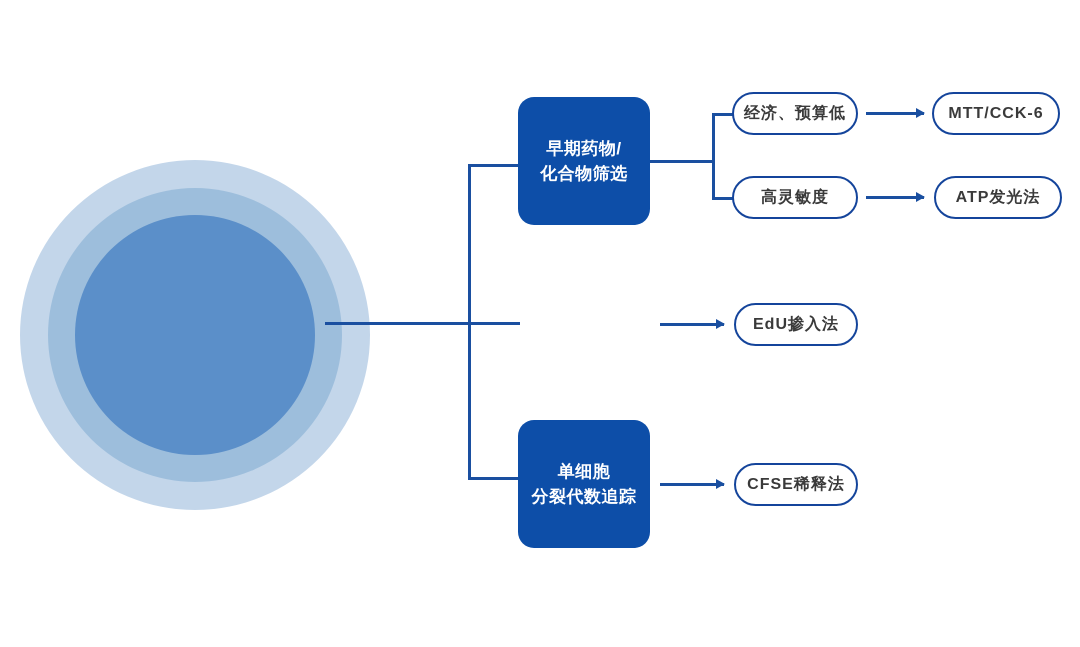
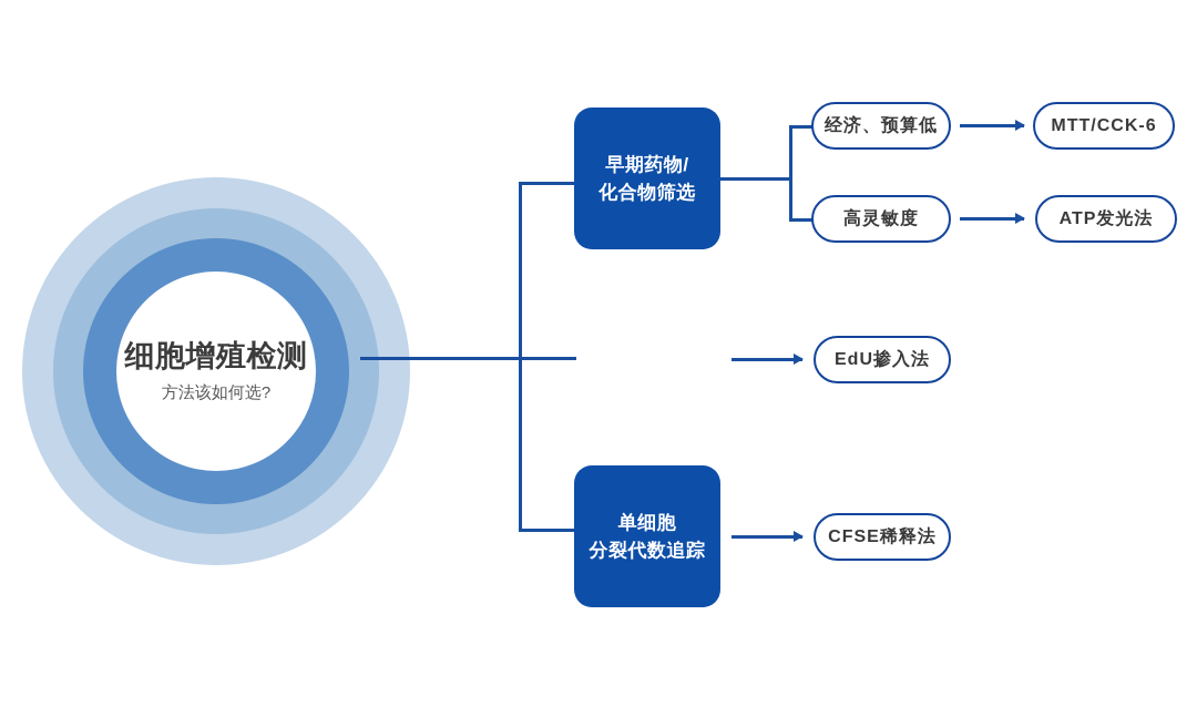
+ 细胞增殖检测
+ 方法该如何选?
  早期药物/
  化合物筛选
  经济、预算低
  高灵敏度
  MTT/CCK-6
  ATP发光法
  EdU掺入法
  单细胞
  分裂代数追踪
  CFSE稀释法
